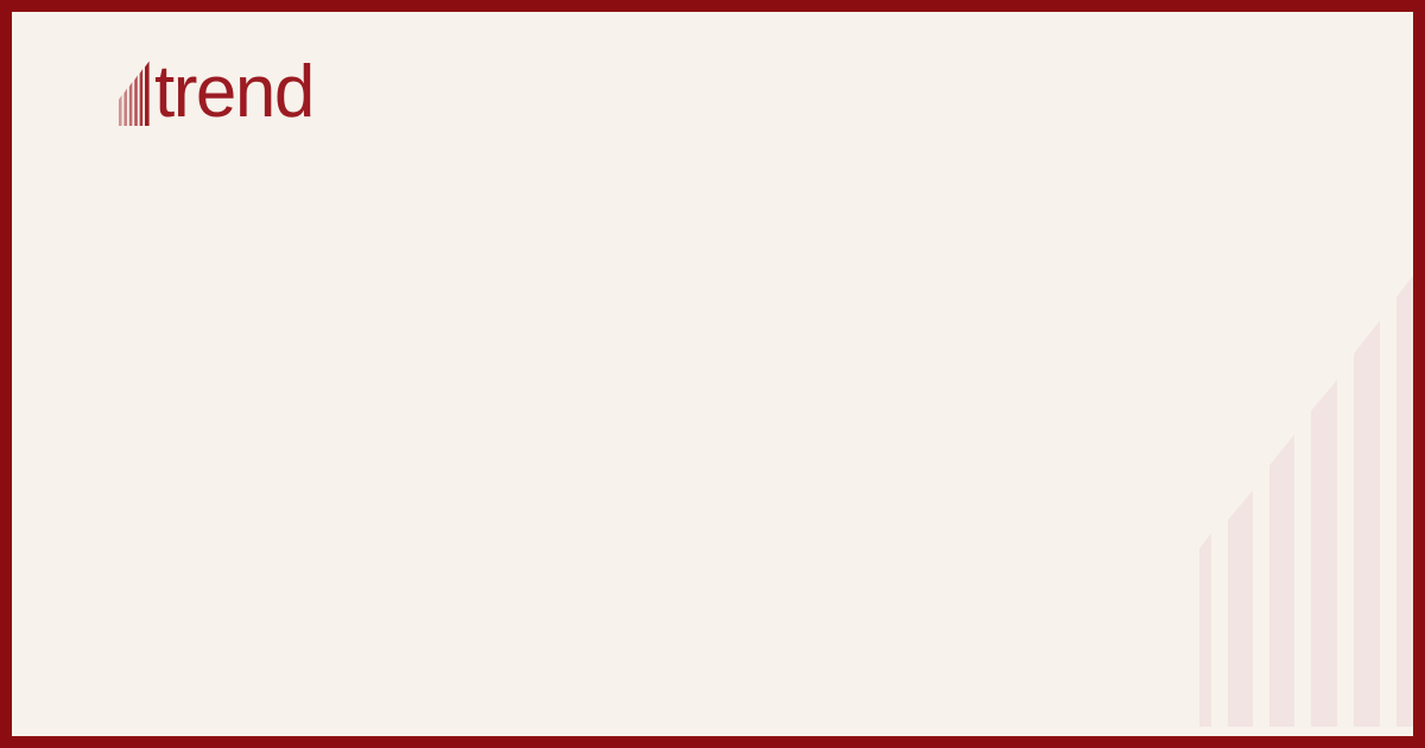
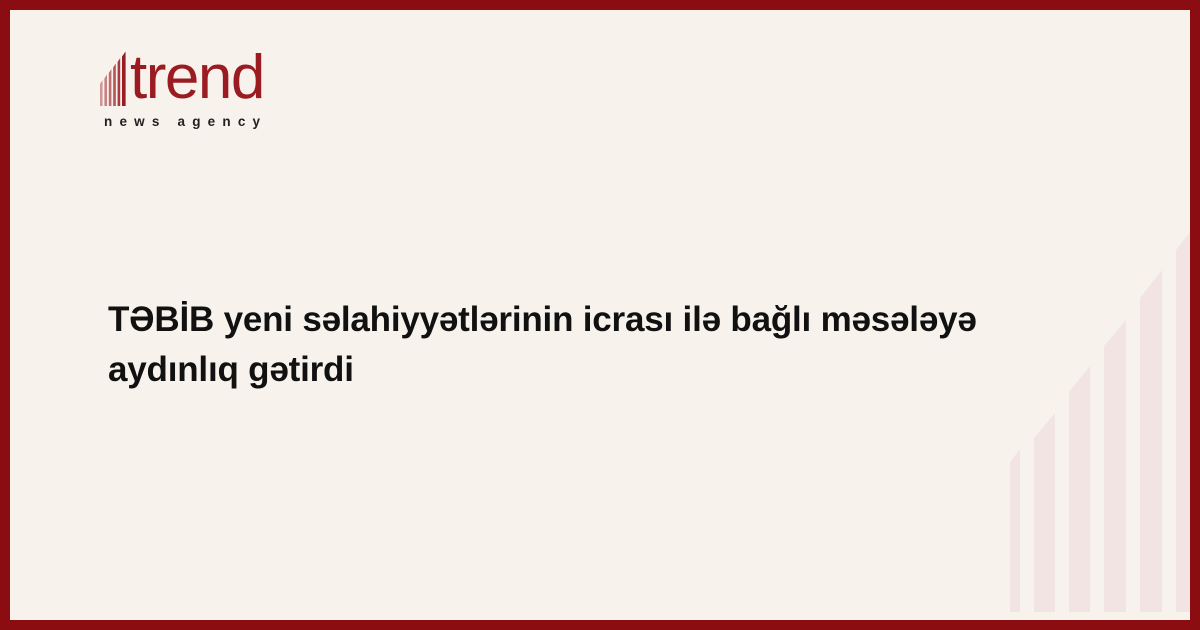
  trend
+ news agency
+ TƏBİB yeni səlahiyyətlərinin icrası ilə bağlı məsələyə aydınlıq gətirdi
